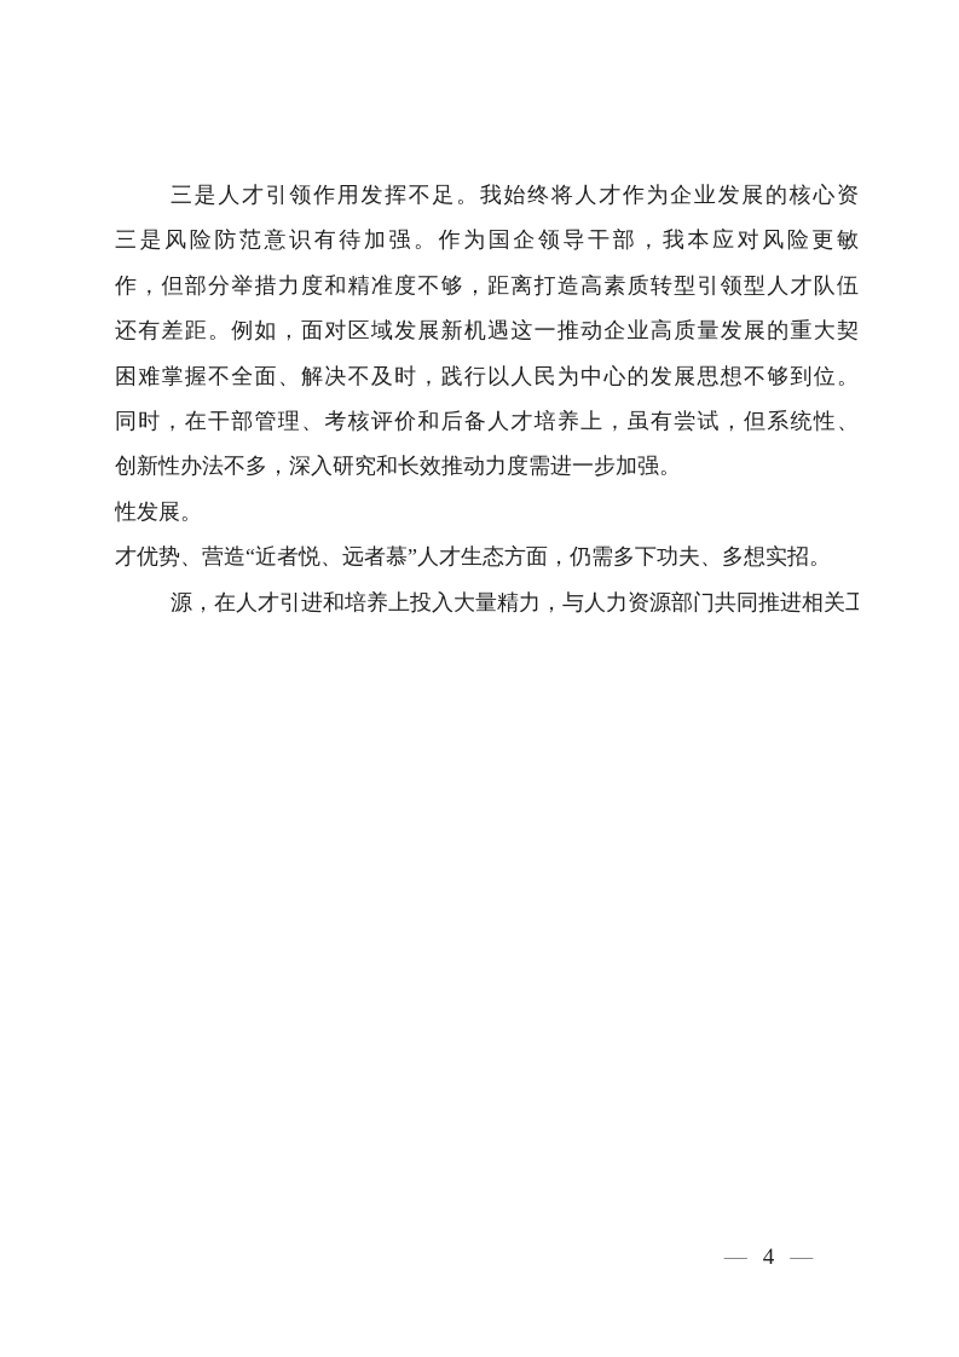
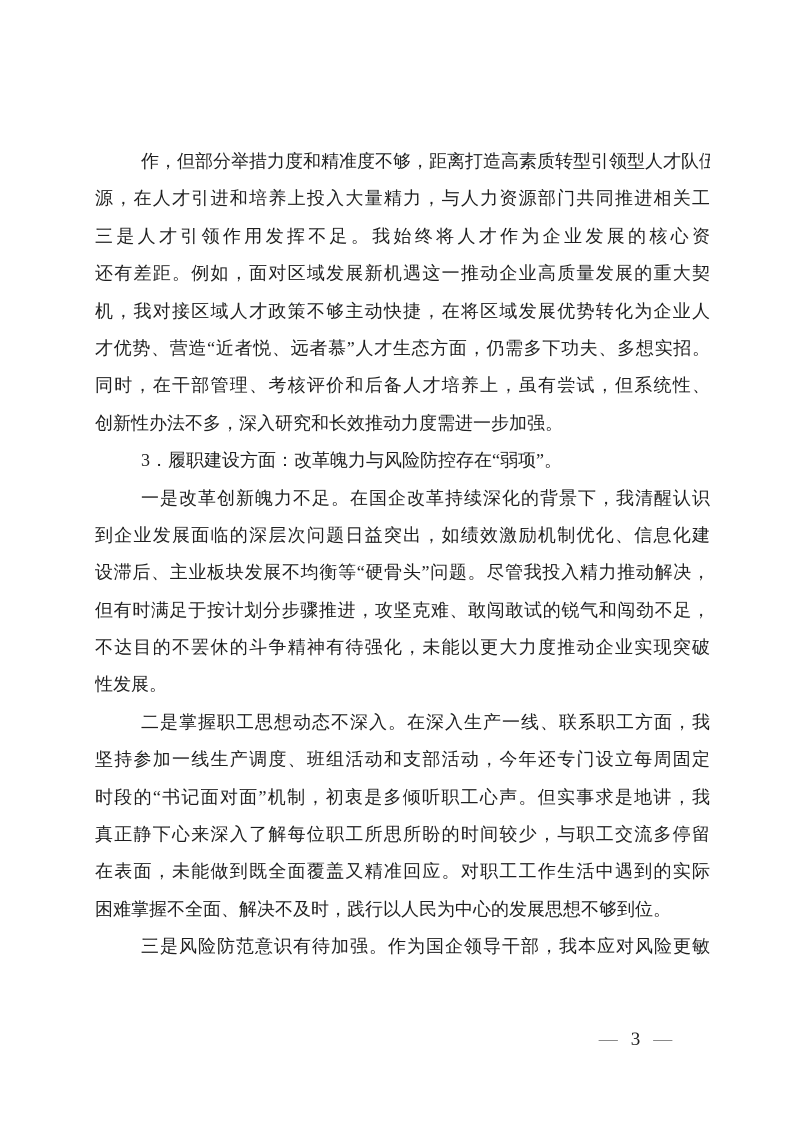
- 三是人才引领作用发挥不足。我始终将人才作为企业发展的核心资
+ 作，但部分举措力度和精准度不够，距离打造高素质转型引领型人才队伍
- 三是风险防范意识有待加强。作为国企领导干部，我本应对风险更敏
+ 源，在人才引进和培养上投入大量精力，与人力资源部门共同推进相关工
- 作，但部分举措力度和精准度不够，距离打造高素质转型引领型人才队伍
+ 三是人才引领作用发挥不足。我始终将人才作为企业发展的核心资
  还有差距。例如，面对区域发展新机遇这一推动企业高质量发展的重大契
+ 机，我对接区域人才政策不够主动快捷，在将区域发展优势转化为企业人
- 困难掌握不全面、解决不及时，践行以人民为中心的发展思想不够到位。
+ 才优势、营造“近者悦、远者慕”人才生态方面，仍需多下功夫、多想实招。
  同时，在干部管理、考核评价和后备人才培养上，虽有尝试，但系统性、
  创新性办法不多，深入研究和长效推动力度需进一步加强。
+ 3．履职建设方面：改革魄力与风险防控存在“弱项”。
+ 一是改革创新魄力不足。在国企改革持续深化的背景下，我清醒认识
+ 到企业发展面临的深层次问题日益突出，如绩效激励机制优化、信息化建
+ 设滞后、主业板块发展不均衡等“硬骨头”问题。尽管我投入精力推动解决，
+ 但有时满足于按计划分步骤推进，攻坚克难、敢闯敢试的锐气和闯劲不足，
+ 不达目的不罢休的斗争精神有待强化，未能以更大力度推动企业实现突破
  性发展。
+ 二是掌握职工思想动态不深入。在深入生产一线、联系职工方面，我
+ 坚持参加一线生产调度、班组活动和支部活动，今年还专门设立每周固定
+ 时段的“书记面对面”机制，初衷是多倾听职工心声。但实事求是地讲，我
+ 真正静下心来深入了解每位职工所思所盼的时间较少，与职工交流多停留
+ 在表面，未能做到既全面覆盖又精准回应。对职工工作生活中遇到的实际
- 才优势、营造“近者悦、远者慕”人才生态方面，仍需多下功夫、多想实招。
+ 困难掌握不全面、解决不及时，践行以人民为中心的发展思想不够到位。
- 源，在人才引进和培养上投入大量精力，与人力资源部门共同推进相关工
+ 三是风险防范意识有待加强。作为国企领导干部，我本应对风险更敏
- — 4 —
+ — 3 —
